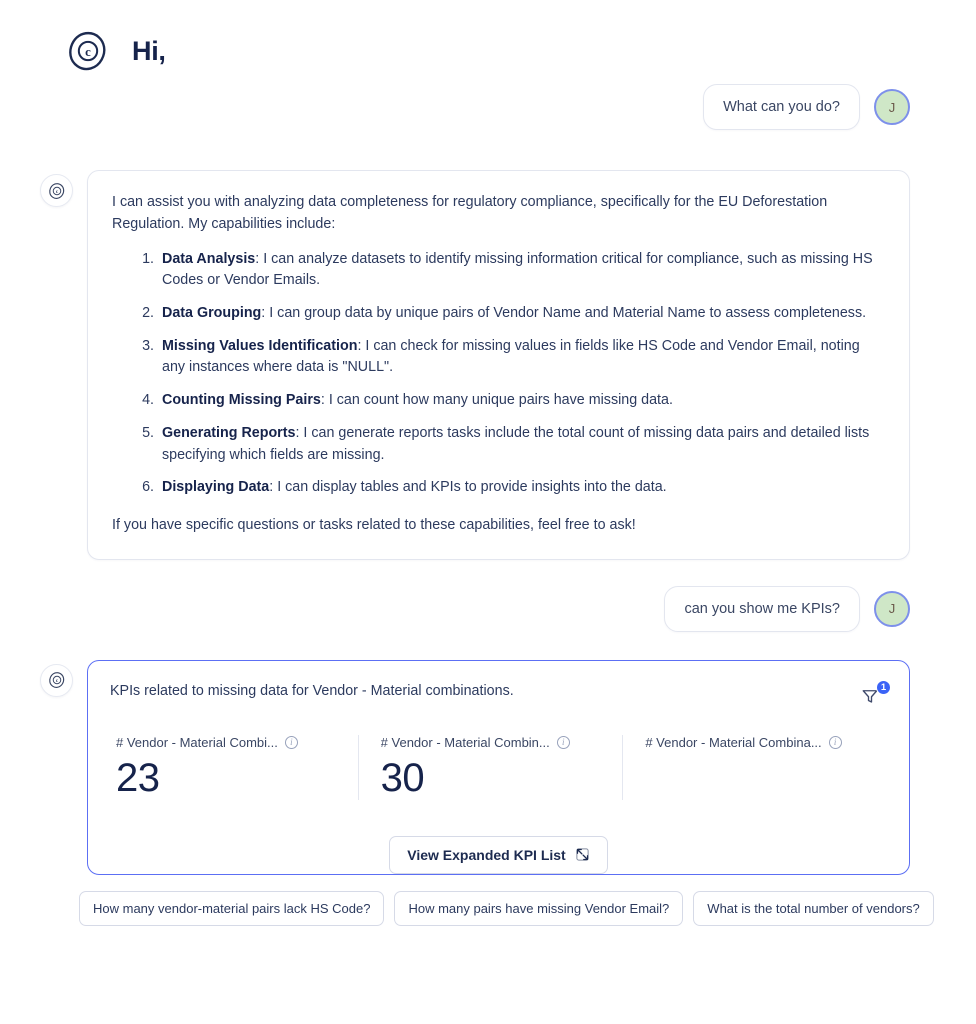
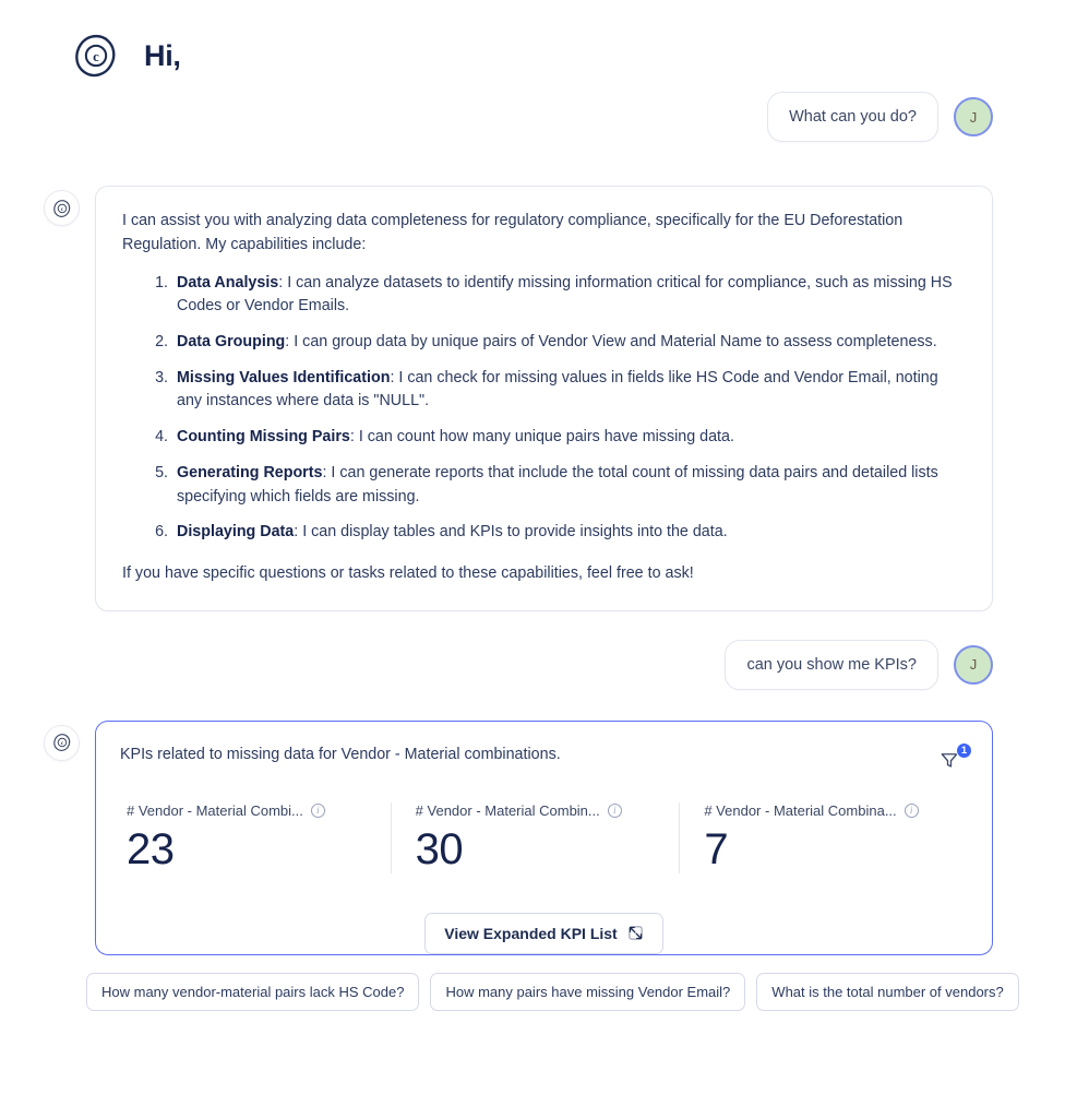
  c
  Hi,
  What can you do?
  J
  I can assist you with analyzing data completeness for regulatory compliance, specifically for the EU Deforestation Regulation. My capabilities include:
  Data Analysis: I can analyze datasets to identify missing information critical for compliance, such as missing HS Codes or Vendor Emails.
- Data Grouping: I can group data by unique pairs of Vendor Name and Material Name to assess completeness.
+ Data Grouping: I can group data by unique pairs of Vendor View and Material Name to assess completeness.
  Missing Values Identification: I can check for missing values in fields like HS Code and Vendor Email, noting any instances where data is "NULL".
  Counting Missing Pairs: I can count how many unique pairs have missing data.
- Generating Reports: I can generate reports tasks include the total count of missing data pairs and detailed lists specifying which fields are missing.
+ Generating Reports: I can generate reports that include the total count of missing data pairs and detailed lists specifying which fields are missing.
  Displaying Data: I can display tables and KPIs to provide insights into the data.
  If you have specific questions or tasks related to these capabilities, feel free to ask!
  can you show me KPIs?
  J
  KPIs related to missing data for Vendor - Material combinations.
  1
  # Vendor - Material Combi...
  i
  23
  # Vendor - Material Combin...
  i
  30
  # Vendor - Material Combina...
  i
+ 7
  View Expanded KPI List
  How many vendor-material pairs lack HS Code?
  How many pairs have missing Vendor Email?
  What is the total number of vendors?
